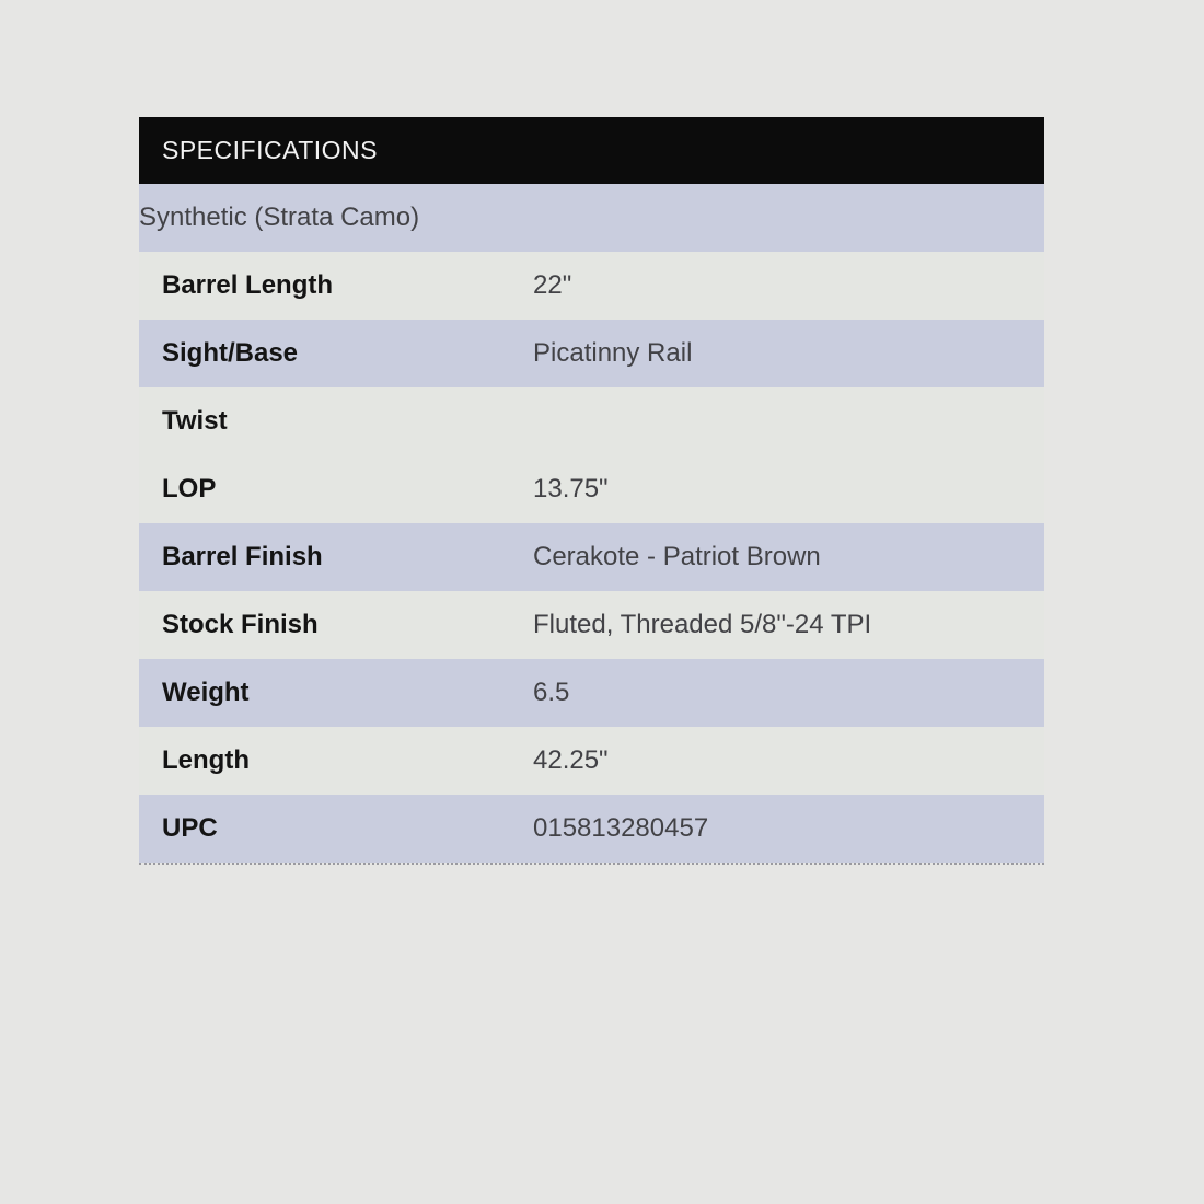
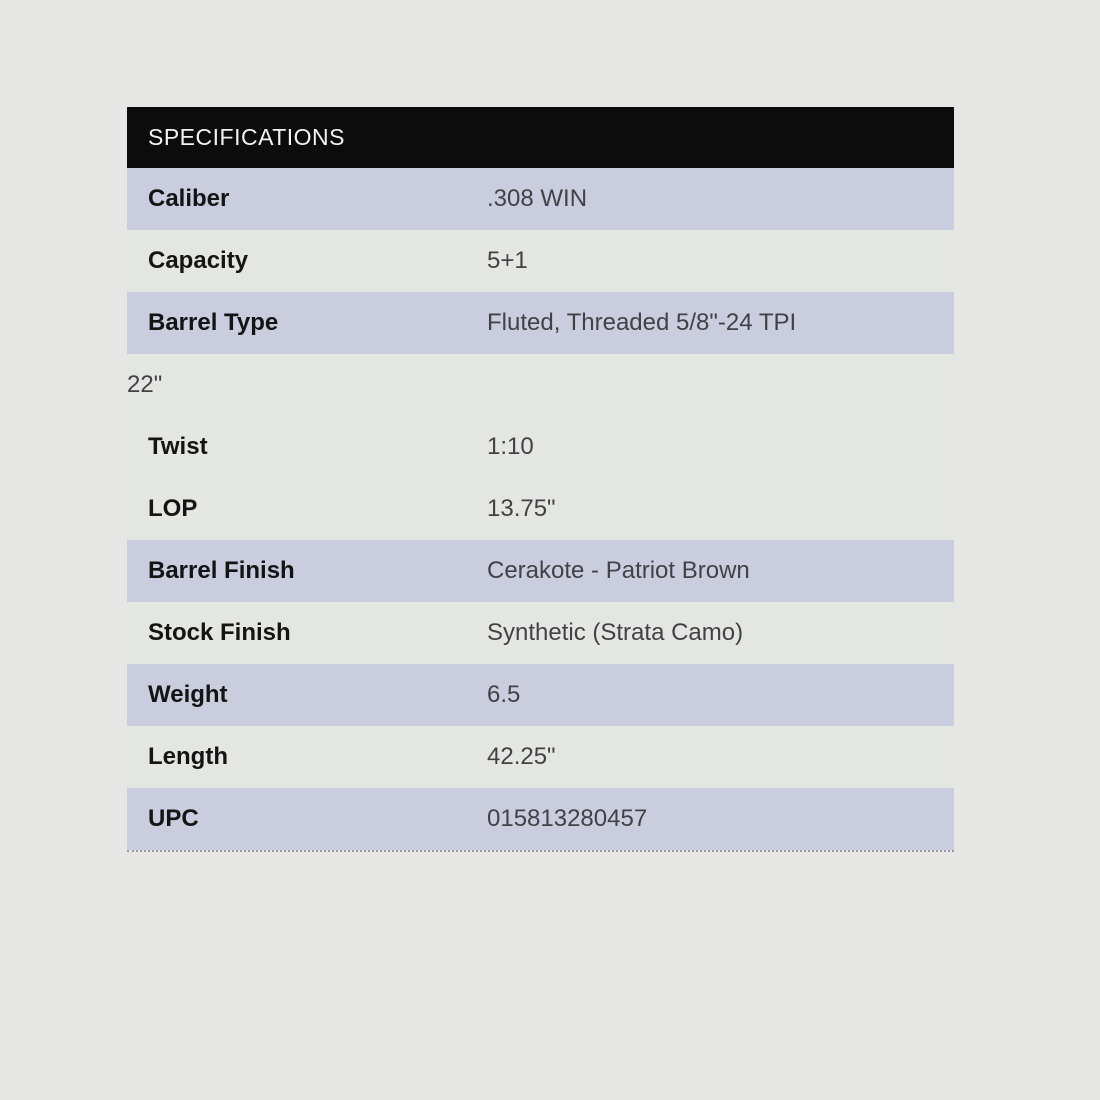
  SPECIFICATIONS
+ Caliber
+ .308 WIN
+ Capacity
+ 5+1
+ Barrel Type
- Synthetic (Strata Camo)
+ Fluted, Threaded 5/8"-24 TPI
- Barrel Length
  22"
- Sight/Base
- Picatinny Rail
  Twist
+ 1:10
  LOP
  13.75"
  Barrel Finish
  Cerakote - Patriot Brown
  Stock Finish
- Fluted, Threaded 5/8"-24 TPI
+ Synthetic (Strata Camo)
  Weight
  6.5
  Length
  42.25"
  UPC
  015813280457
